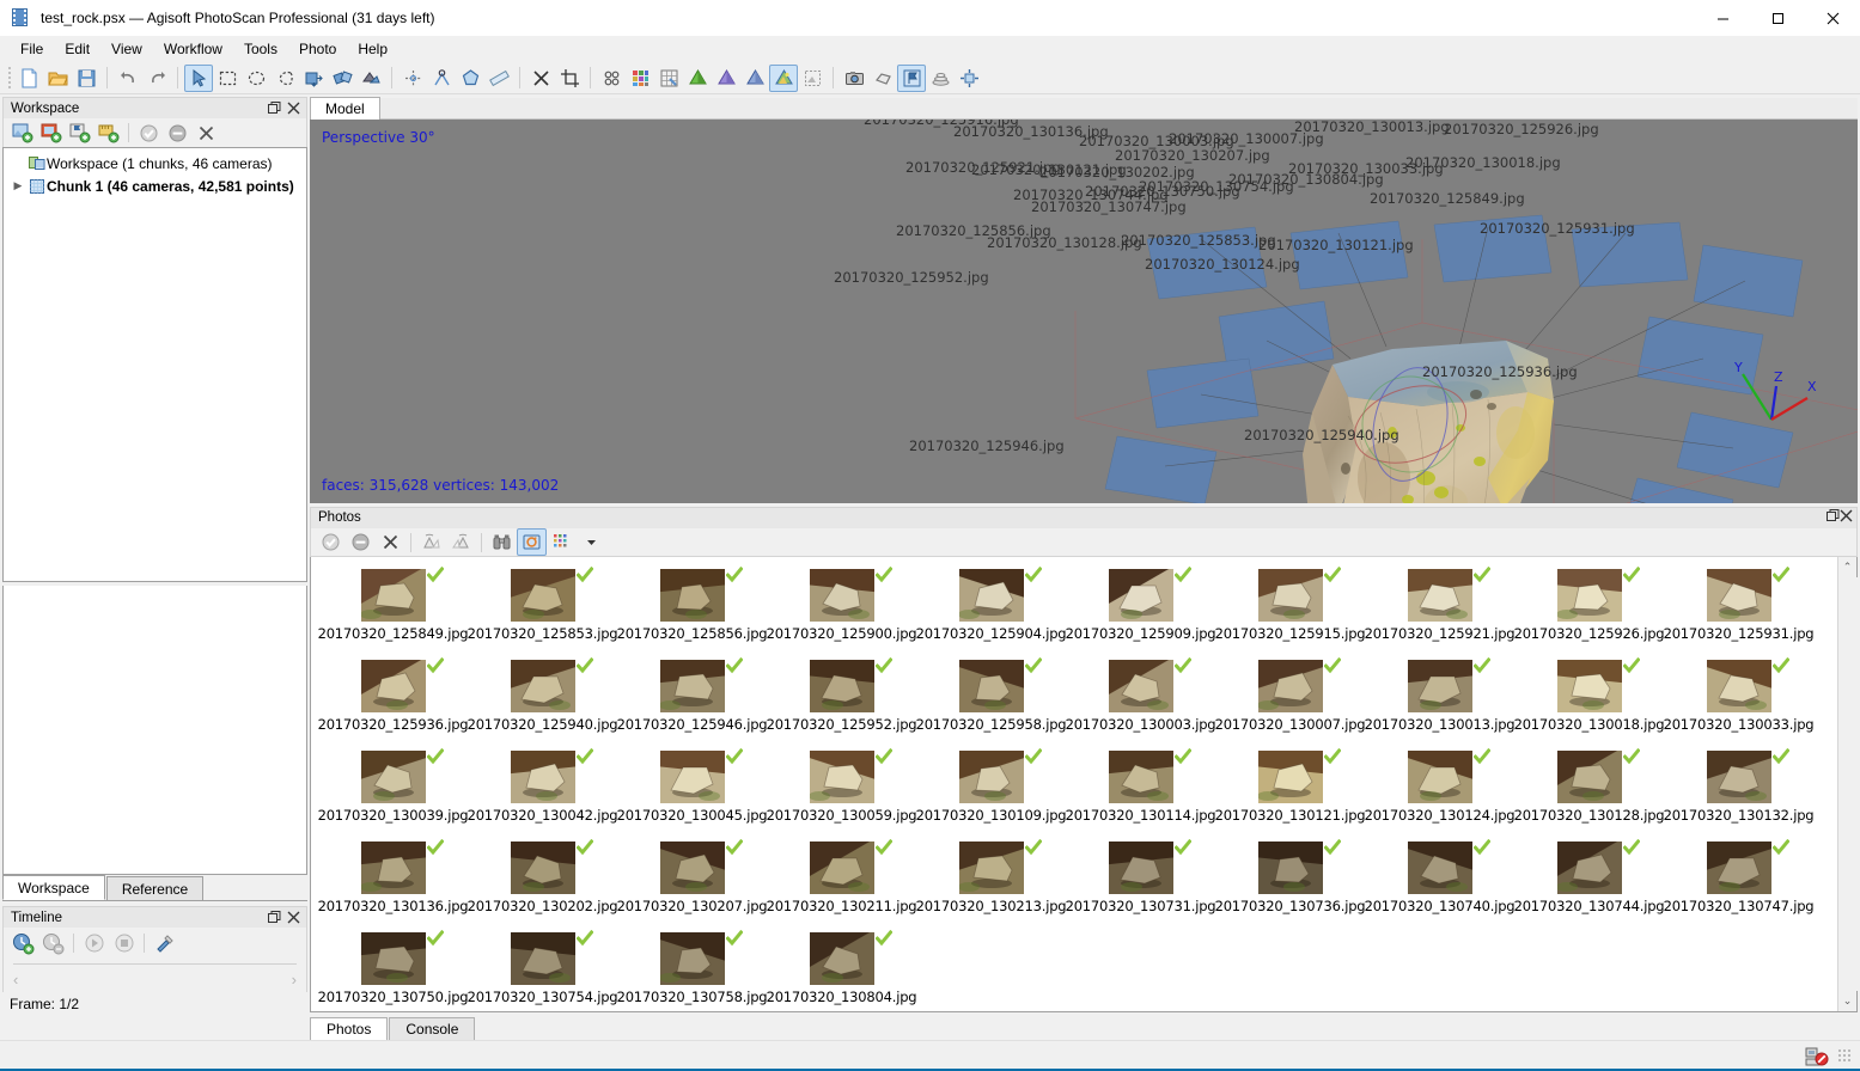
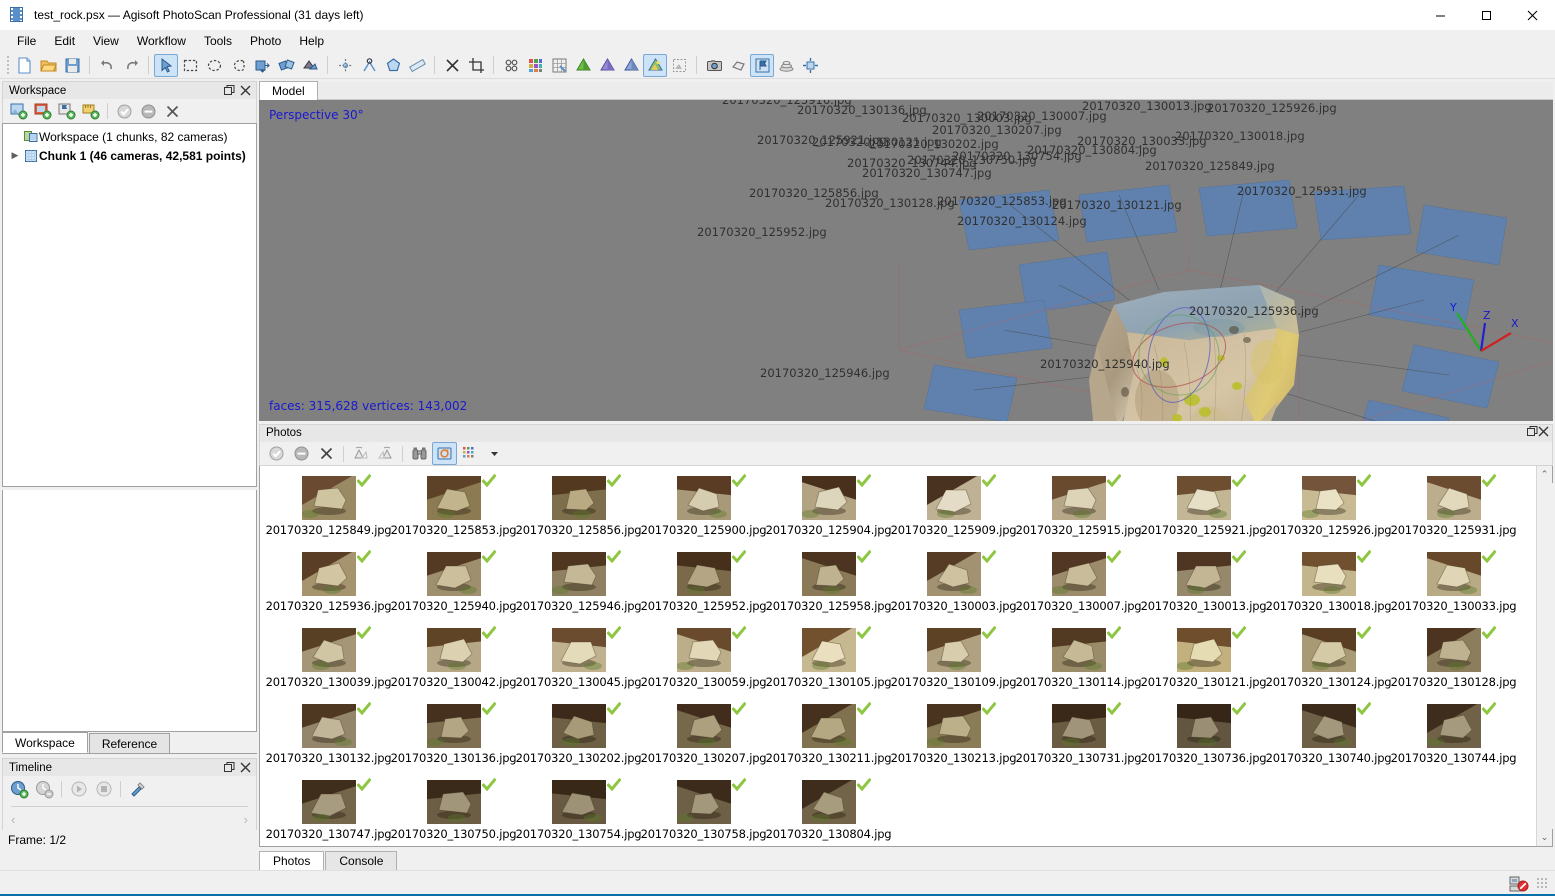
  test_rock.psx — Agisoft PhotoScan Professional (31 days left)
  File
  Edit
  View
  Workflow
  Tools
  Photo
  Help
  Workspace
- Workspace (1 chunks, 46 cameras)
+ Workspace (1 chunks, 82 cameras)
  ▶
  Chunk 1 (46 cameras, 42,581 points)
  Workspace
  Reference
  Timeline
  ‹
  ›
  Frame: 1/2
  Model
  Perspective 30°
  faces: 315,628 vertices: 143,002
  20170320_125916.jpg
  20170320_130136.jpg
  20170320_130003.jpg
  20170320_130007.jpg
  20170320_130013.jpg
  20170320_125926.jpg
  20170320_130207.jpg
  20170320_130018.jpg
  20170320_130033.jpg
  20170320_125921.jpg
  20170320_130121.jpg
  20170320_130202.jpg
  20170320_130804.jpg
  20170320_130754.jpg
  20170320_125849.jpg
  20170320_130744.jpg
  20170320_130750.jpg
  20170320_130747.jpg
  20170320_125931.jpg
  20170320_125856.jpg
  20170320_130128.jpg
  20170320_125853.jpg
  20170320_130121.jpg
  20170320_130124.jpg
  20170320_125952.jpg
  20170320_125936.jpg
  20170320_125940.jpg
  20170320_125946.jpg
  Y
  Z
  X
  Photos
  20170320_125849.jpg
  20170320_125853.jpg
  20170320_125856.jpg
  20170320_125900.jpg
  20170320_125904.jpg
  20170320_125909.jpg
  20170320_125915.jpg
  20170320_125921.jpg
  20170320_125926.jpg
  20170320_125931.jpg
  20170320_125936.jpg
  20170320_125940.jpg
  20170320_125946.jpg
  20170320_125952.jpg
  20170320_125958.jpg
  20170320_130003.jpg
  20170320_130007.jpg
  20170320_130013.jpg
  20170320_130018.jpg
  20170320_130033.jpg
  20170320_130039.jpg
  20170320_130042.jpg
  20170320_130045.jpg
  20170320_130059.jpg
+ 20170320_130105.jpg
  20170320_130109.jpg
  20170320_130114.jpg
  20170320_130121.jpg
  20170320_130124.jpg
  20170320_130128.jpg
  20170320_130132.jpg
  20170320_130136.jpg
  20170320_130202.jpg
  20170320_130207.jpg
  20170320_130211.jpg
  20170320_130213.jpg
  20170320_130731.jpg
  20170320_130736.jpg
  20170320_130740.jpg
  20170320_130744.jpg
  20170320_130747.jpg
  20170320_130750.jpg
  20170320_130754.jpg
  20170320_130758.jpg
  20170320_130804.jpg
  ⌃
  ⌄
  Photos
  Console
